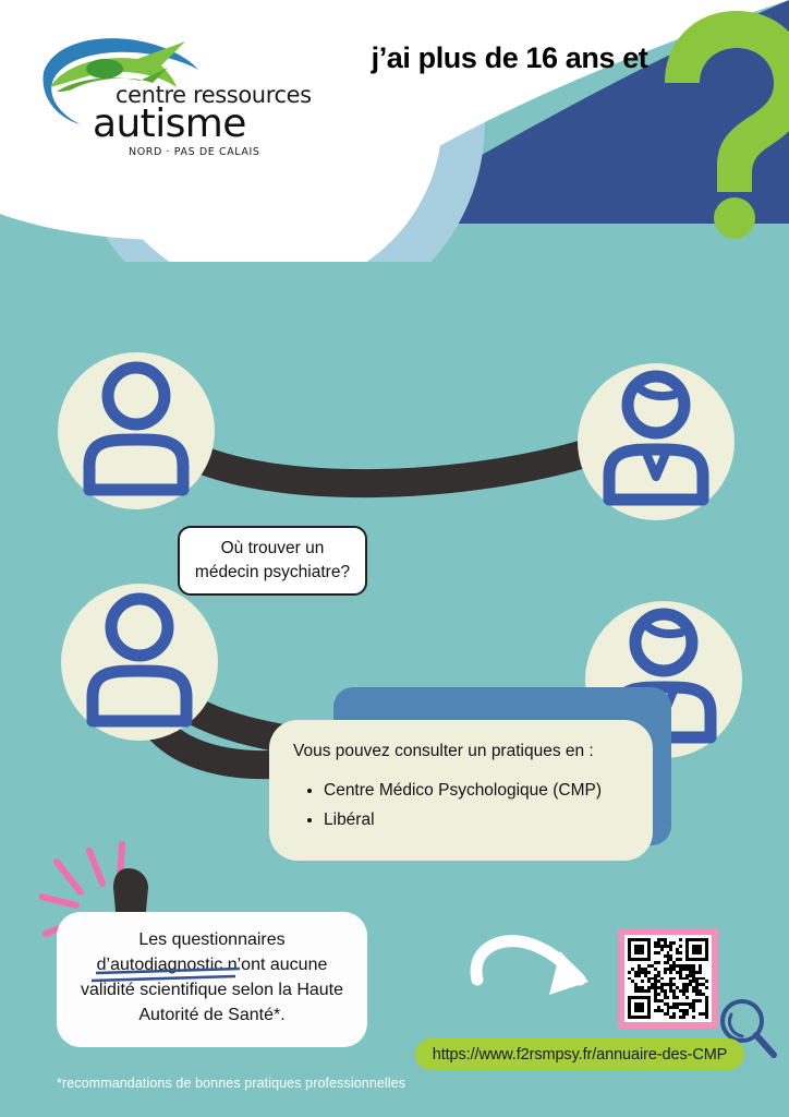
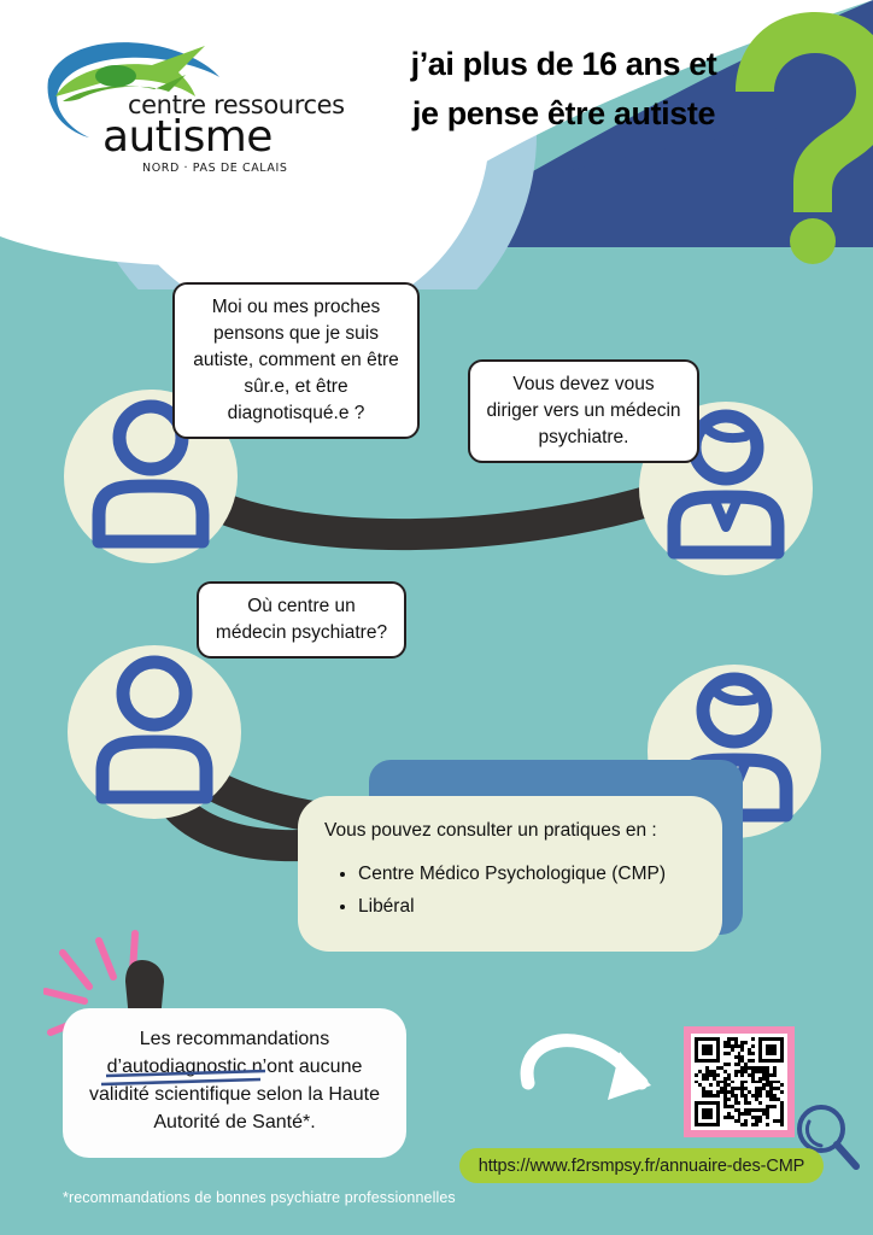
  centre ressources
  autisme
  NORD · PAS DE CALAIS
  j’ai plus de 16 ans et
+ je pense être autiste
+ Moi ou mes proches pensons que je suis autiste, comment en être sûr.e, et être diagnotisqué.e ?
+ Vous devez vous diriger vers un médecin psychiatre.
- Où trouver un médecin psychiatre?
+ Où centre un médecin psychiatre?
  Vous pouvez consulter un pratiques en :
  Centre Médico Psychologique (CMP)
  Libéral
- Les questionnaires d’autodiagnostic n’ont aucune validité scientifique selon la Haute Autorité de Santé*.
+ Les recommandations d’autodiagnostic n’ont aucune validité scientifique selon la Haute Autorité de Santé*.
- *recommandations de bonnes pratiques professionnelles
+ *recommandations de bonnes psychiatre professionnelles
  https://www.f2rsmpsy.fr/annuaire-des-CMP
